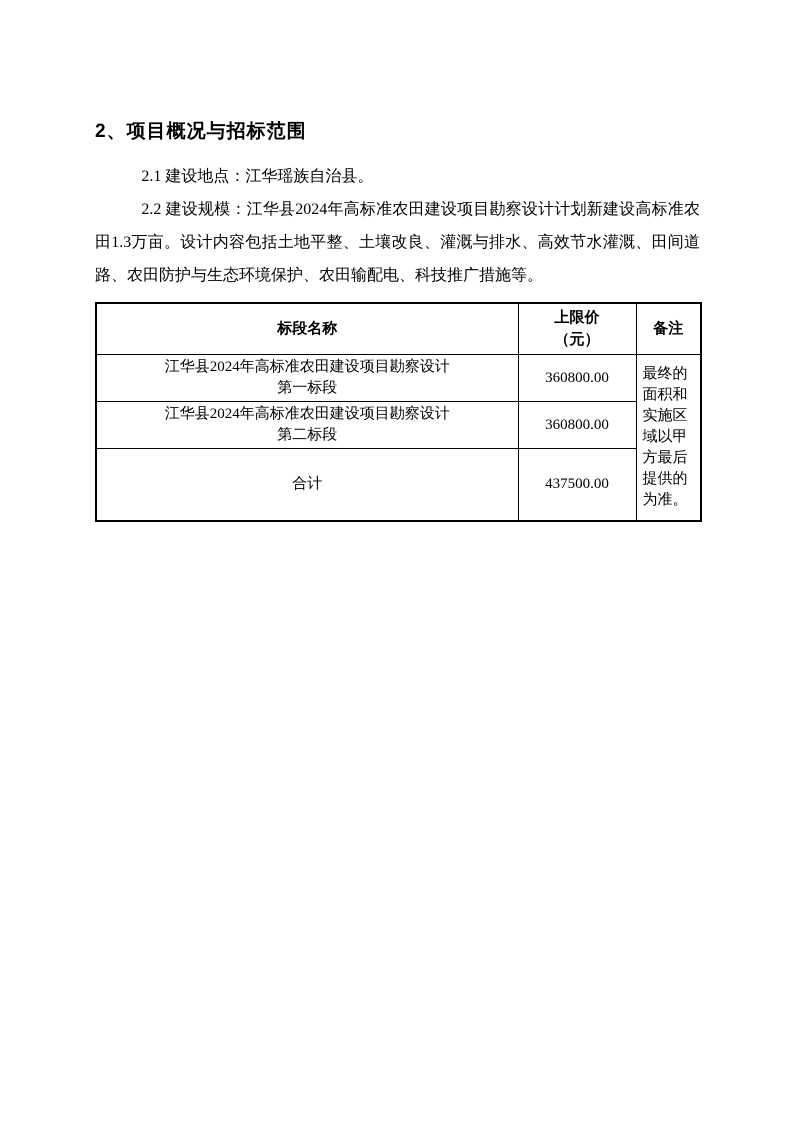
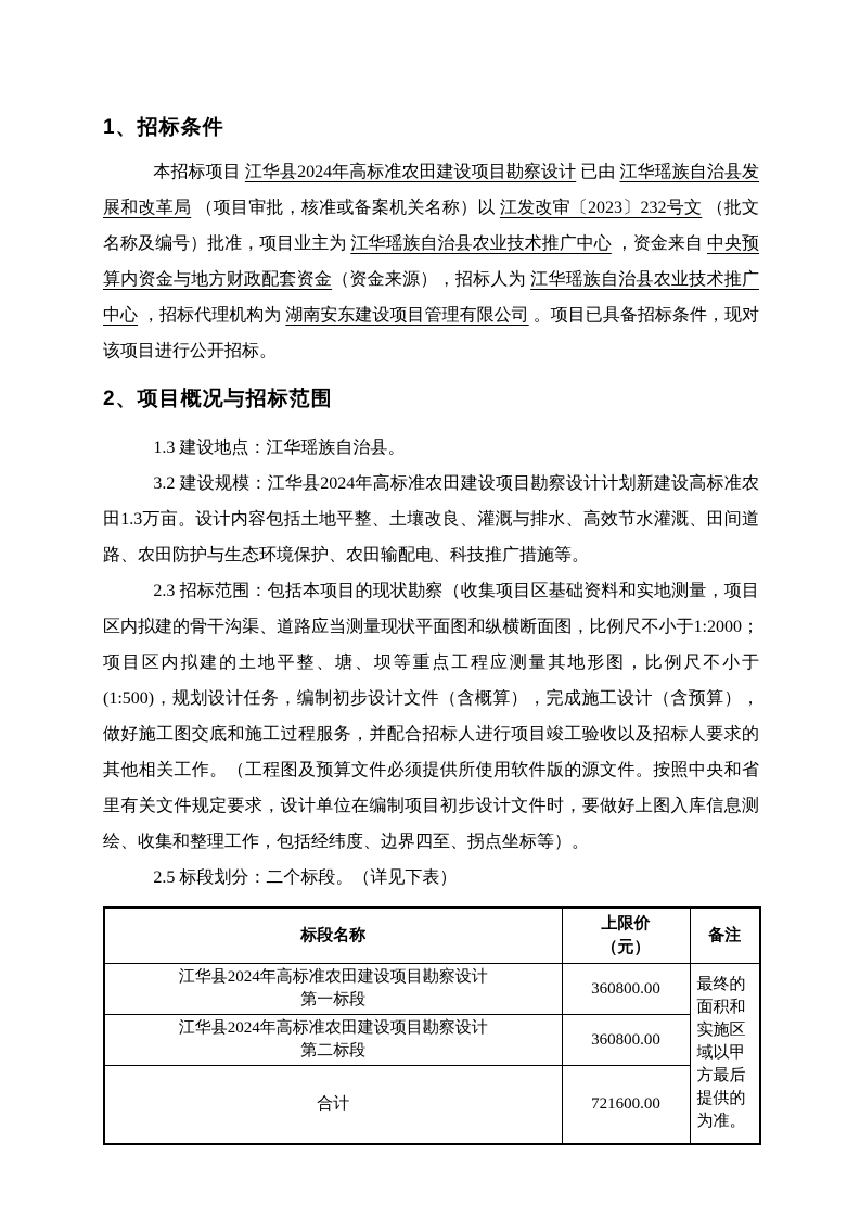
+ 1、招标条件
+ 本招标项目 江华县2024年高标准农田建设项目勘察设计 已由 江华瑶族自治县发展和改革局 （项目审批，核准或备案机关名称）以 江发改审〔2023〕232号文 （批文名称及编号）批准，项目业主为 江华瑶族自治县农业技术推广中心 ，资金来自 中央预算内资金与地方财政配套资金（资金来源），招标人为 江华瑶族自治县农业技术推广中心 ，招标代理机构为 湖南安东建设项目管理有限公司 。项目已具备招标条件，现对该项目进行公开招标。
  2、项目概况与招标范围
- 2.1 建设地点：江华瑶族自治县。
+ 1.3 建设地点：江华瑶族自治县。
- 2.2 建设规模：江华县2024年高标准农田建设项目勘察设计计划新建设高标准农田1.3万亩。设计内容包括土地平整、土壤改良、灌溉与排水、高效节水灌溉、田间道路、农田防护与生态环境保护、农田输配电、科技推广措施等。
+ 3.2 建设规模：江华县2024年高标准农田建设项目勘察设计计划新建设高标准农田1.3万亩。设计内容包括土地平整、土壤改良、灌溉与排水、高效节水灌溉、田间道路、农田防护与生态环境保护、农田输配电、科技推广措施等。
+ 2.3 招标范围：包括本项目的现状勘察（收集项目区基础资料和实地测量，项目区内拟建的骨干沟渠、道路应当测量现状平面图和纵横断面图，比例尺不小于1:2000；项目区内拟建的土地平整、塘、坝等重点工程应测量其地形图，比例尺不小于(1:500)，规划设计任务，编制初步设计文件（含概算），完成施工设计（含预算），做好施工图交底和施工过程服务，并配合招标人进行项目竣工验收以及招标人要求的其他相关工作。（工程图及预算文件必须提供所使用软件版的源文件。按照中央和省里有关文件规定要求，设计单位在编制项目初步设计文件时，要做好上图入库信息测绘、收集和整理工作，包括经纬度、边界四至、拐点坐标等）。
+ 2.5 标段划分：二个标段。（详见下表）
  标段名称	上限价 （元）	备注
  江华县2024年高标准农田建设项目勘察设计 第一标段	360800.00	最终的面积和实施区域以甲方最后提供的为准。
  江华县2024年高标准农田建设项目勘察设计 第二标段	360800.00
- 合计	437500.00
+ 合计	721600.00
